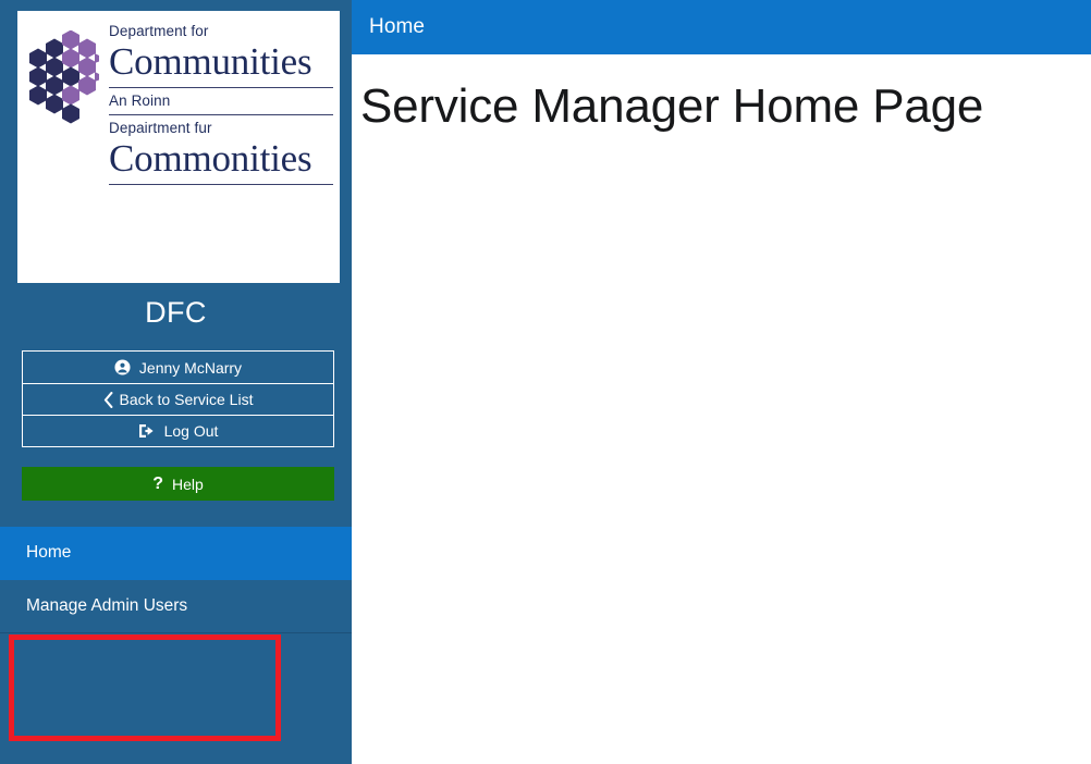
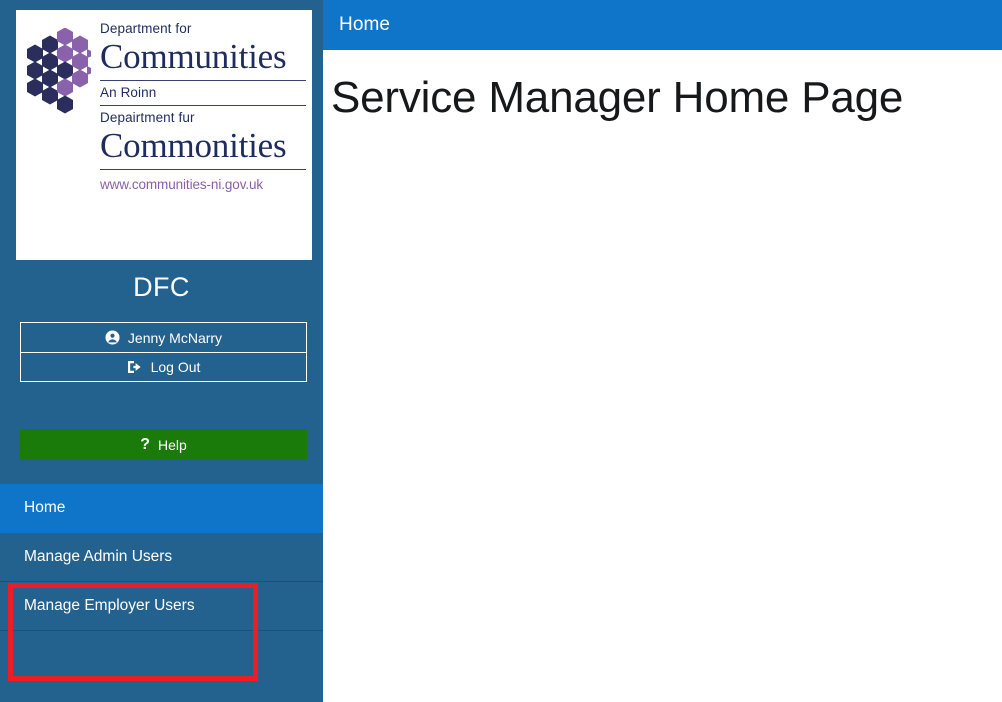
  Department for
  Communities
  An Roinn
  Depairtment fur
  Commonities
+ www.communities-ni.gov.uk
  DFC
  Jenny McNarry
- Back to Service List
  Log Out
  ?
  Help
  Home
  Manage Admin Users
+ Manage Employer Users
  Home
  Service Manager Home Page
